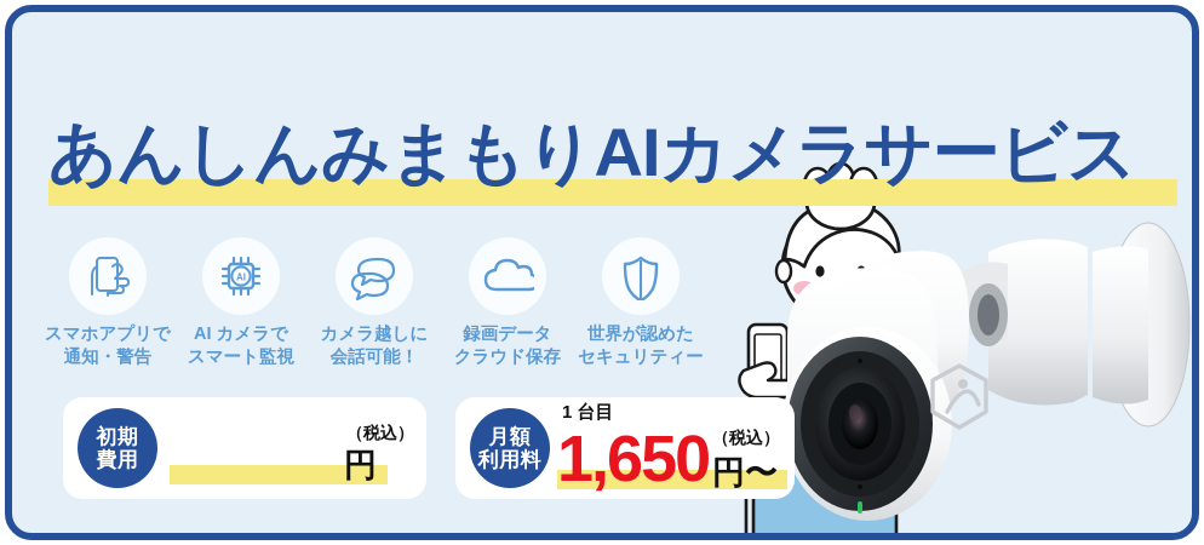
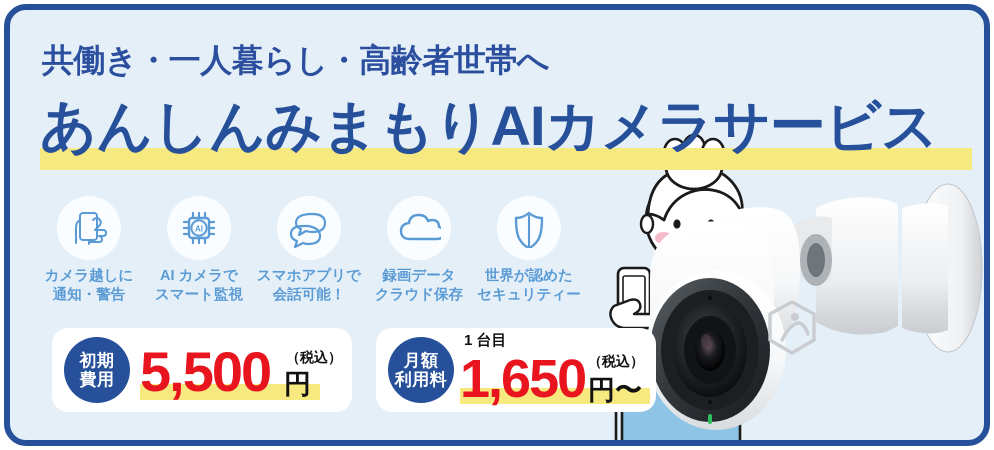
+ 共働き・一人暮らし・高齢者世帯へ
  あんしんみまもりAIカメラサービス
- スマホアプリで
+ カメラ越しに
  通知・警告
  AI
  AI カメラで
  スマート監視
- カメラ越しに
+ スマホアプリで
  会話可能！
  録画データ
  クラウド保存
  世界が認めた
  セキュリティー
  初期
  費用
+ 5,500
  （税込）
  円
  月額
  利用料
  1 台目
  1,650
  （税込）
  円〜
